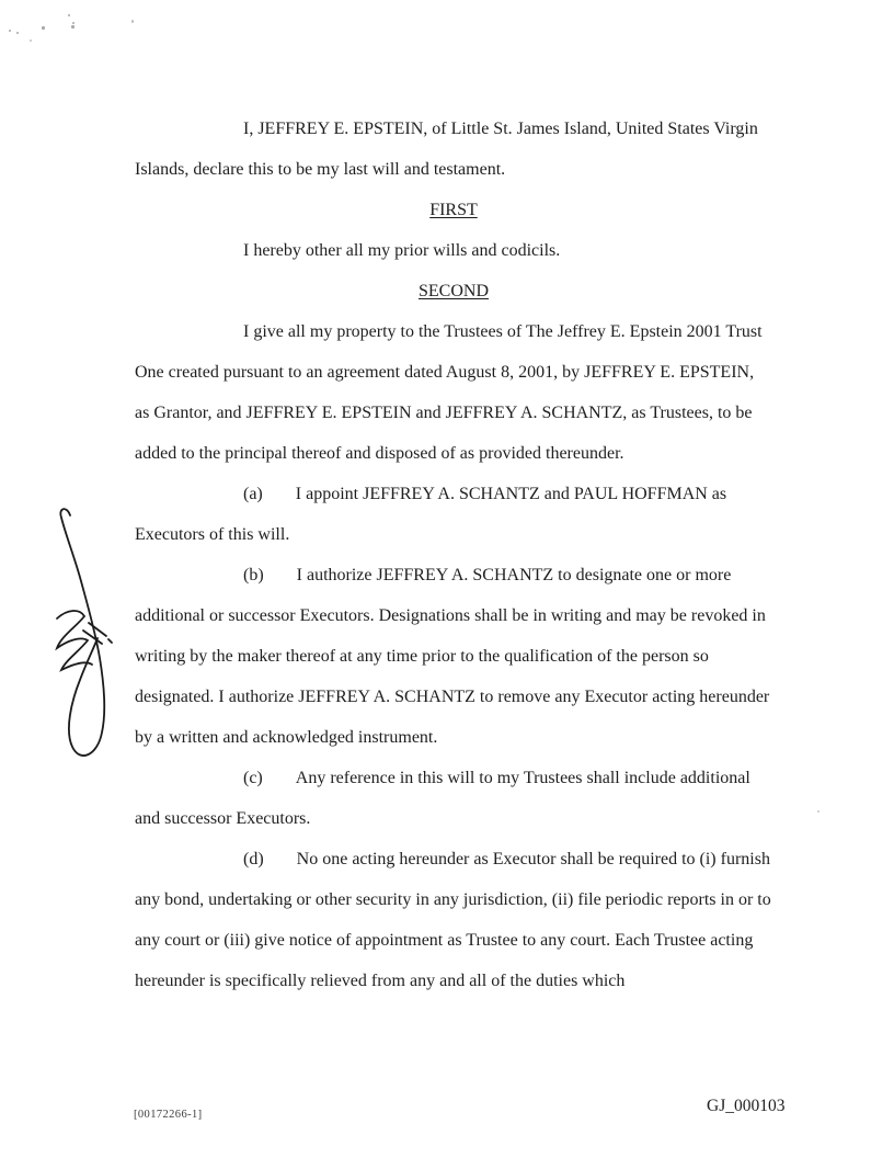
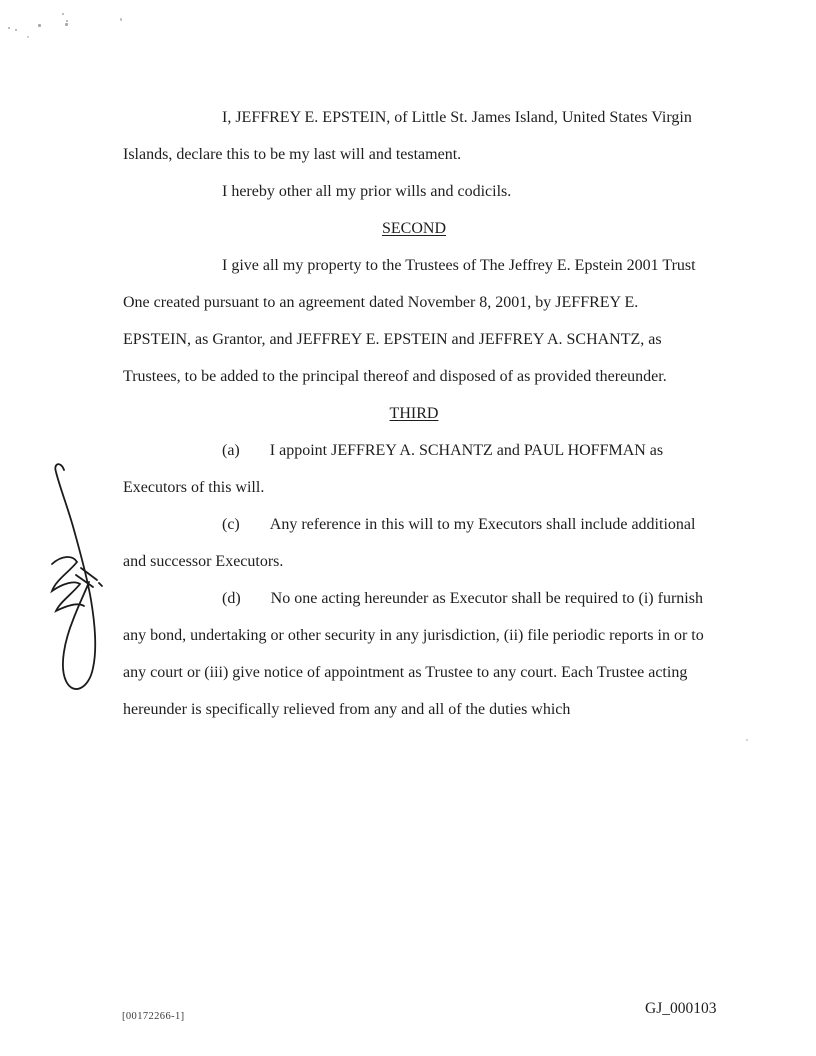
  I, JEFFREY E. EPSTEIN, of Little St. James Island, United States Virgin Islands, declare this to be my last will and testament.
- FIRST
  I hereby other all my prior wills and codicils.
  SECOND
- I give all my property to the Trustees of The Jeffrey E. Epstein 2001 Trust One created pursuant to an agreement dated August 8, 2001, by JEFFREY E. EPSTEIN, as Grantor, and JEFFREY E. EPSTEIN and JEFFREY A. SCHANTZ, as Trustees, to be added to the principal thereof and disposed of as provided thereunder.
+ I give all my property to the Trustees of The Jeffrey E. Epstein 2001 Trust One created pursuant to an agreement dated November 8, 2001, by JEFFREY E. EPSTEIN, as Grantor, and JEFFREY E. EPSTEIN and JEFFREY A. SCHANTZ, as Trustees, to be added to the principal thereof and disposed of as provided thereunder.
+ THIRD
  (a) I appoint JEFFREY A. SCHANTZ and PAUL HOFFMAN as Executors of this will.
- (b) I authorize JEFFREY A. SCHANTZ to designate one or more additional or successor Executors. Designations shall be in writing and may be revoked in writing by the maker thereof at any time prior to the qualification of the person so designated. I authorize JEFFREY A. SCHANTZ to remove any Executor acting hereunder by a written and acknowledged instrument.
- (c) Any reference in this will to my Trustees shall include additional and successor Executors.
+ (c) Any reference in this will to my Executors shall include additional and successor Executors.
  (d) No one acting hereunder as Executor shall be required to (i) furnish any bond, undertaking or other security in any jurisdiction, (ii) file periodic reports in or to any court or (iii) give notice of appointment as Trustee to any court. Each Trustee acting hereunder is specifically relieved from any and all of the duties which
  [00172266-1]
  GJ_000103
